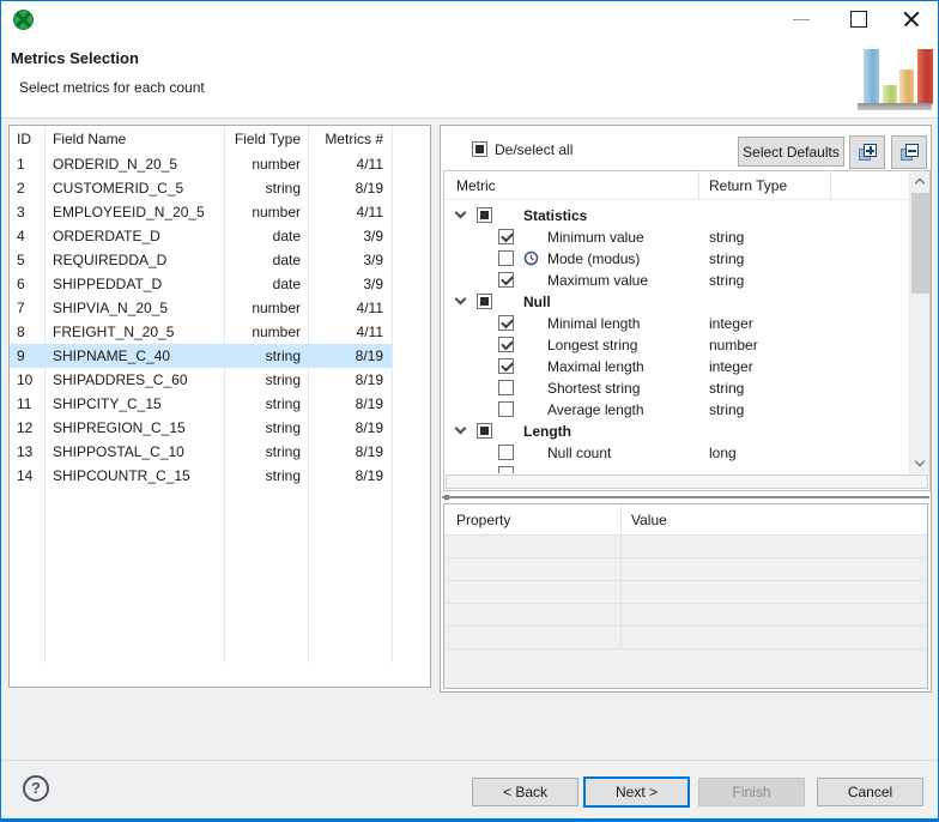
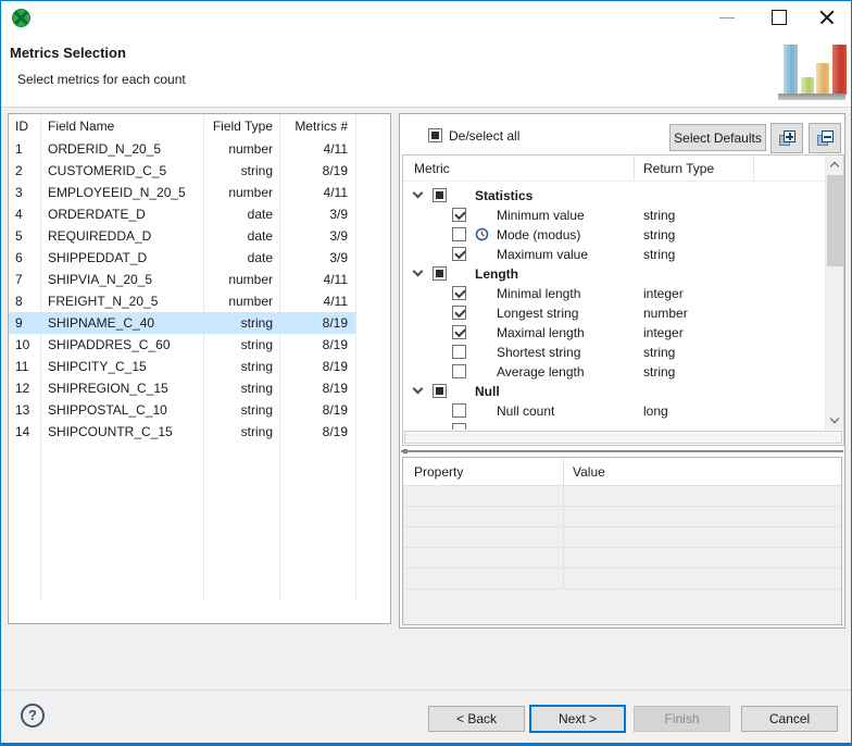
  Metrics Selection
  Select metrics for each count
  ID
  Field Name
  Field Type
  Metrics #
  1
  ORDERID_N_20_5
  number
  4/11
  2
  CUSTOMERID_C_5
  string
  8/19
  3
  EMPLOYEEID_N_20_5
  number
  4/11
  4
  ORDERDATE_D
  date
  3/9
  5
  REQUIREDDA_D
  date
  3/9
  6
  SHIPPEDDAT_D
  date
  3/9
  7
  SHIPVIA_N_20_5
  number
  4/11
  8
  FREIGHT_N_20_5
  number
  4/11
  9
  SHIPNAME_C_40
  string
  8/19
  10
  SHIPADDRES_C_60
  string
  8/19
  11
  SHIPCITY_C_15
  string
  8/19
  12
  SHIPREGION_C_15
  string
  8/19
  13
  SHIPPOSTAL_C_10
  string
  8/19
  14
  SHIPCOUNTR_C_15
  string
  8/19
  De/select all
  Select Defaults
  Metric
  Return Type
  Statistics
  Minimum value
  string
  Mode (modus)
  string
  Maximum value
  string
- Null
+ Length
  Minimal length
  integer
  Longest string
  number
  Maximal length
  integer
  Shortest string
  string
  Average length
  string
- Length
+ Null
  Null count
  long
  Property
  Value
  < Back
  Next >
  Finish
  Cancel
